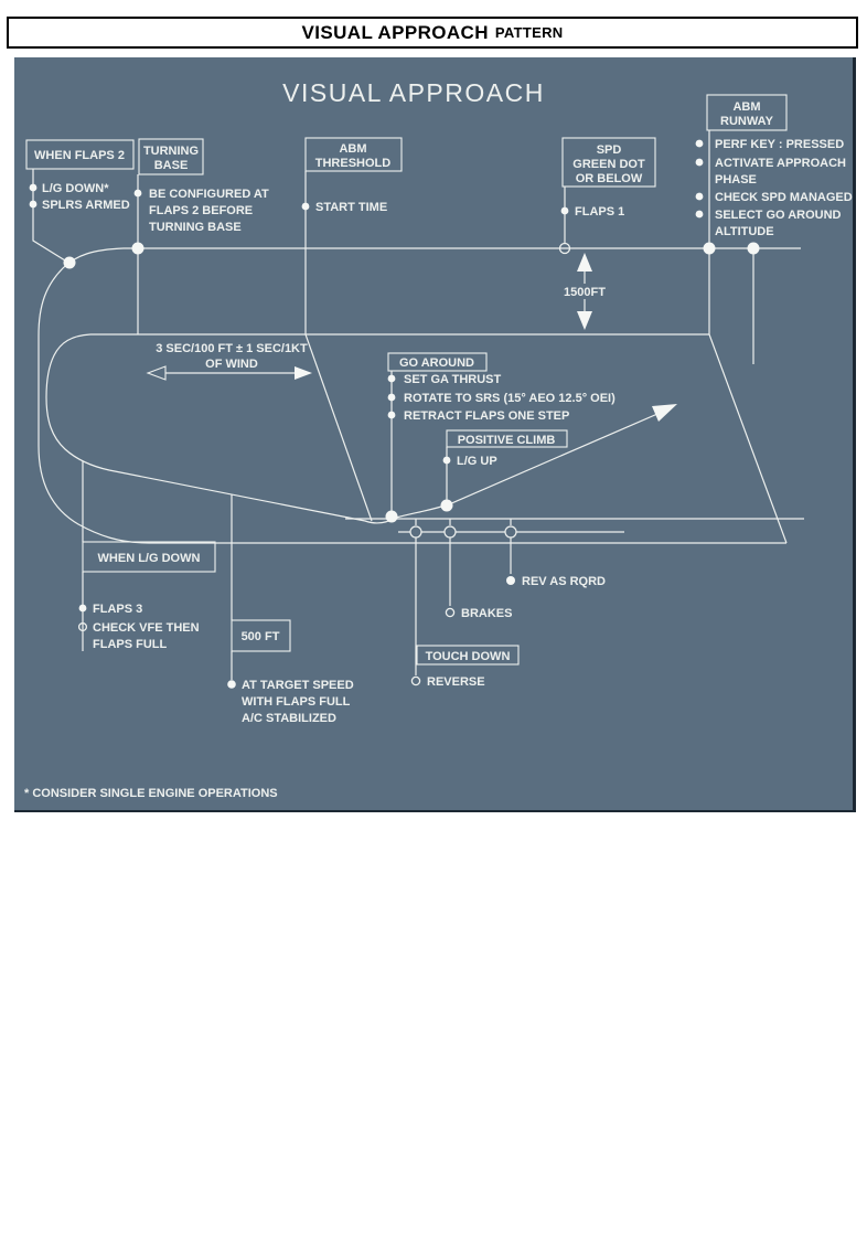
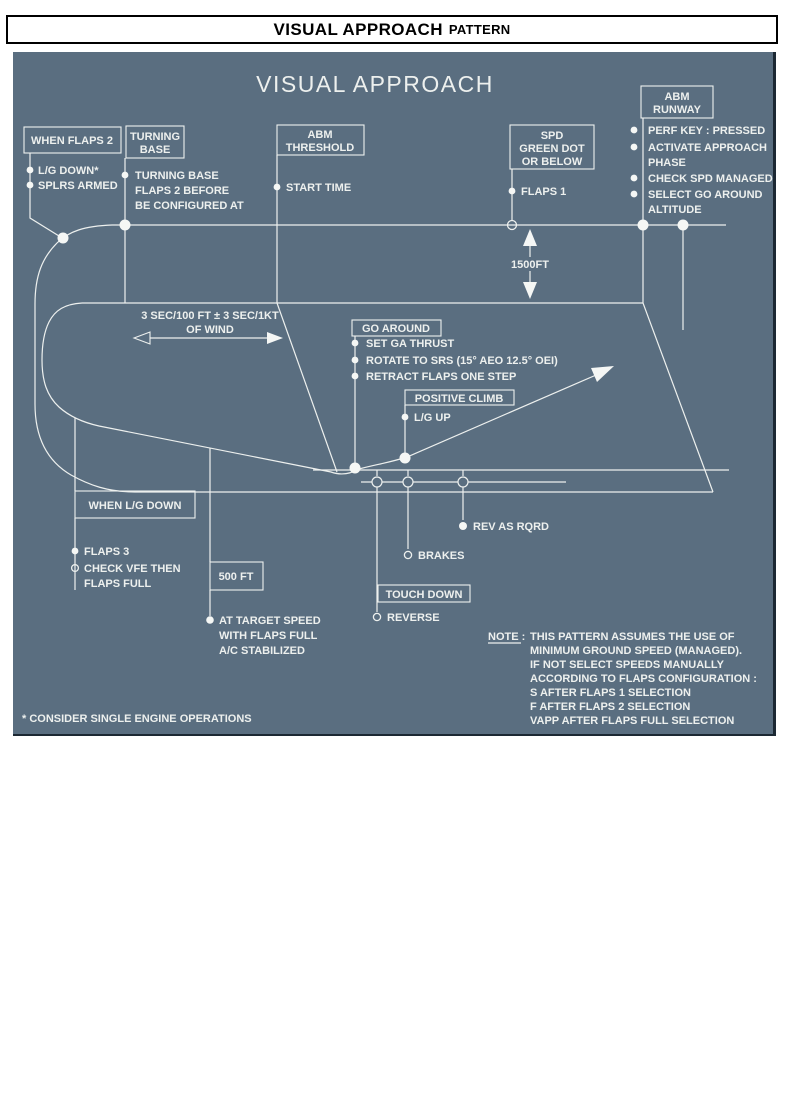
  VISUAL APPROACH
  PATTERN
  VISUAL APPROACH
  1500FT
- 3 SEC/100 FT ± 1 SEC/1KT
+ 3 SEC/100 FT ± 3 SEC/1KT
  OF WIND
  WHEN FLAPS 2
  TURNING
  BASE
  ABM
  THRESHOLD
  SPD
  GREEN DOT
  OR BELOW
  ABM
  RUNWAY
  GO AROUND
  POSITIVE CLIMB
  WHEN L/G DOWN
  500 FT
  TOUCH DOWN
  L/G DOWN*
  SPLRS ARMED
- BE CONFIGURED AT
+ TURNING BASE
  FLAPS 2 BEFORE
- TURNING BASE
+ BE CONFIGURED AT
  START TIME
  FLAPS 1
  PERF KEY : PRESSED
  ACTIVATE APPROACH
  PHASE
  CHECK SPD MANAGED
  SELECT GO AROUND
  ALTITUDE
  SET GA THRUST
  ROTATE TO SRS (15° AEO 12.5° OEI)
  RETRACT FLAPS ONE STEP
  L/G UP
  FLAPS 3
  CHECK VFE THEN
  FLAPS FULL
  AT TARGET SPEED
  WITH FLAPS FULL
  A/C STABILIZED
  REV AS RQRD
  BRAKES
  REVERSE
+ NOTE :
+ THIS PATTERN ASSUMES THE USE OF
+ MINIMUM GROUND SPEED (MANAGED).
+ IF NOT SELECT SPEEDS MANUALLY
+ ACCORDING TO FLAPS CONFIGURATION :
+ S AFTER FLAPS 1 SELECTION
+ F AFTER FLAPS 2 SELECTION
+ VAPP AFTER FLAPS FULL SELECTION
  * CONSIDER SINGLE ENGINE OPERATIONS
